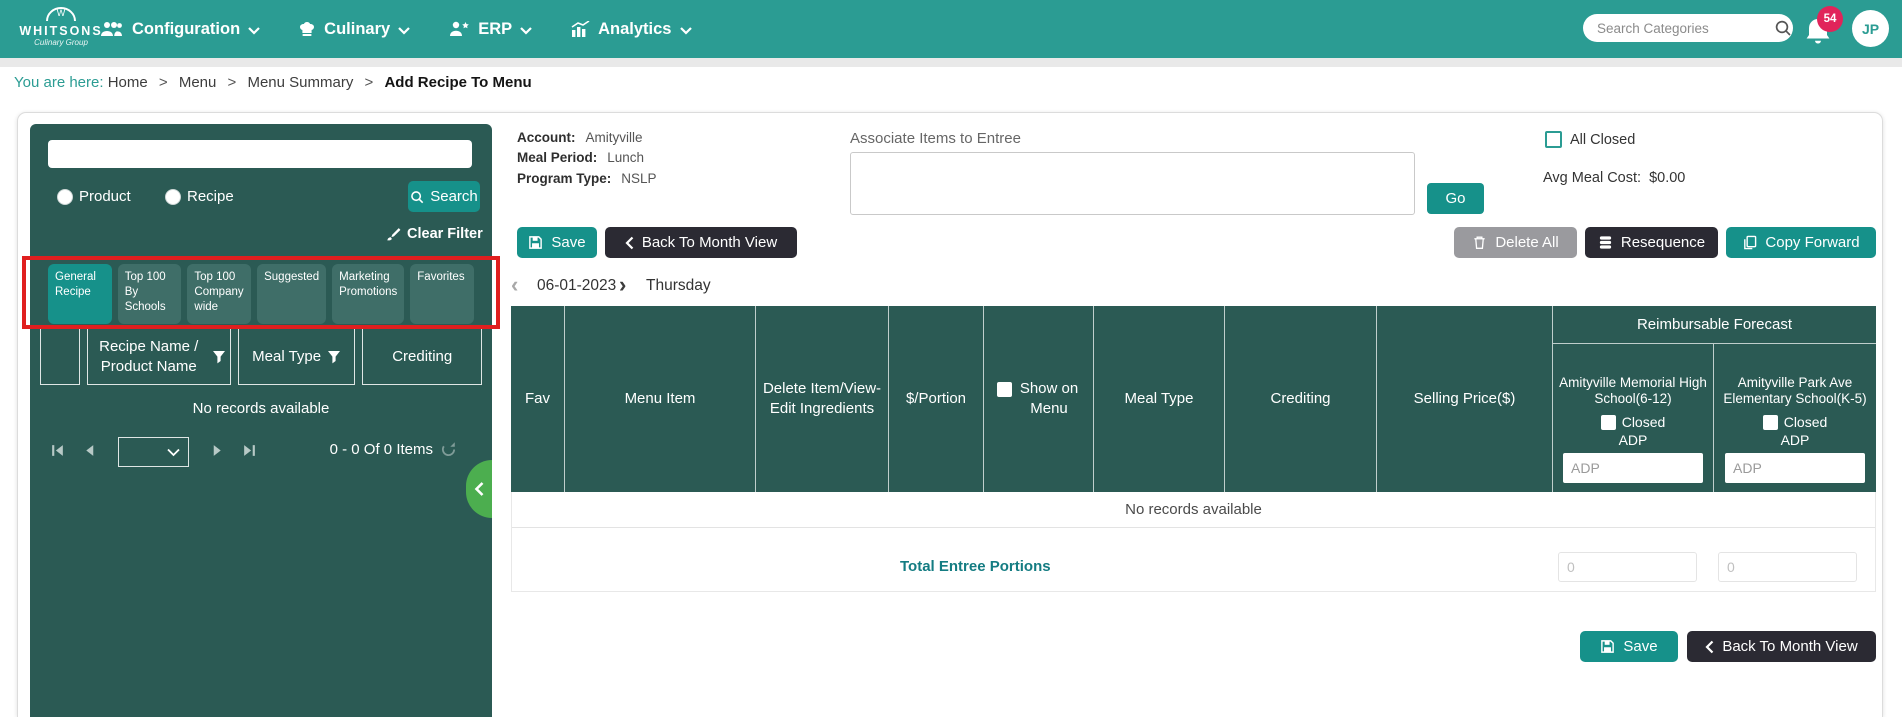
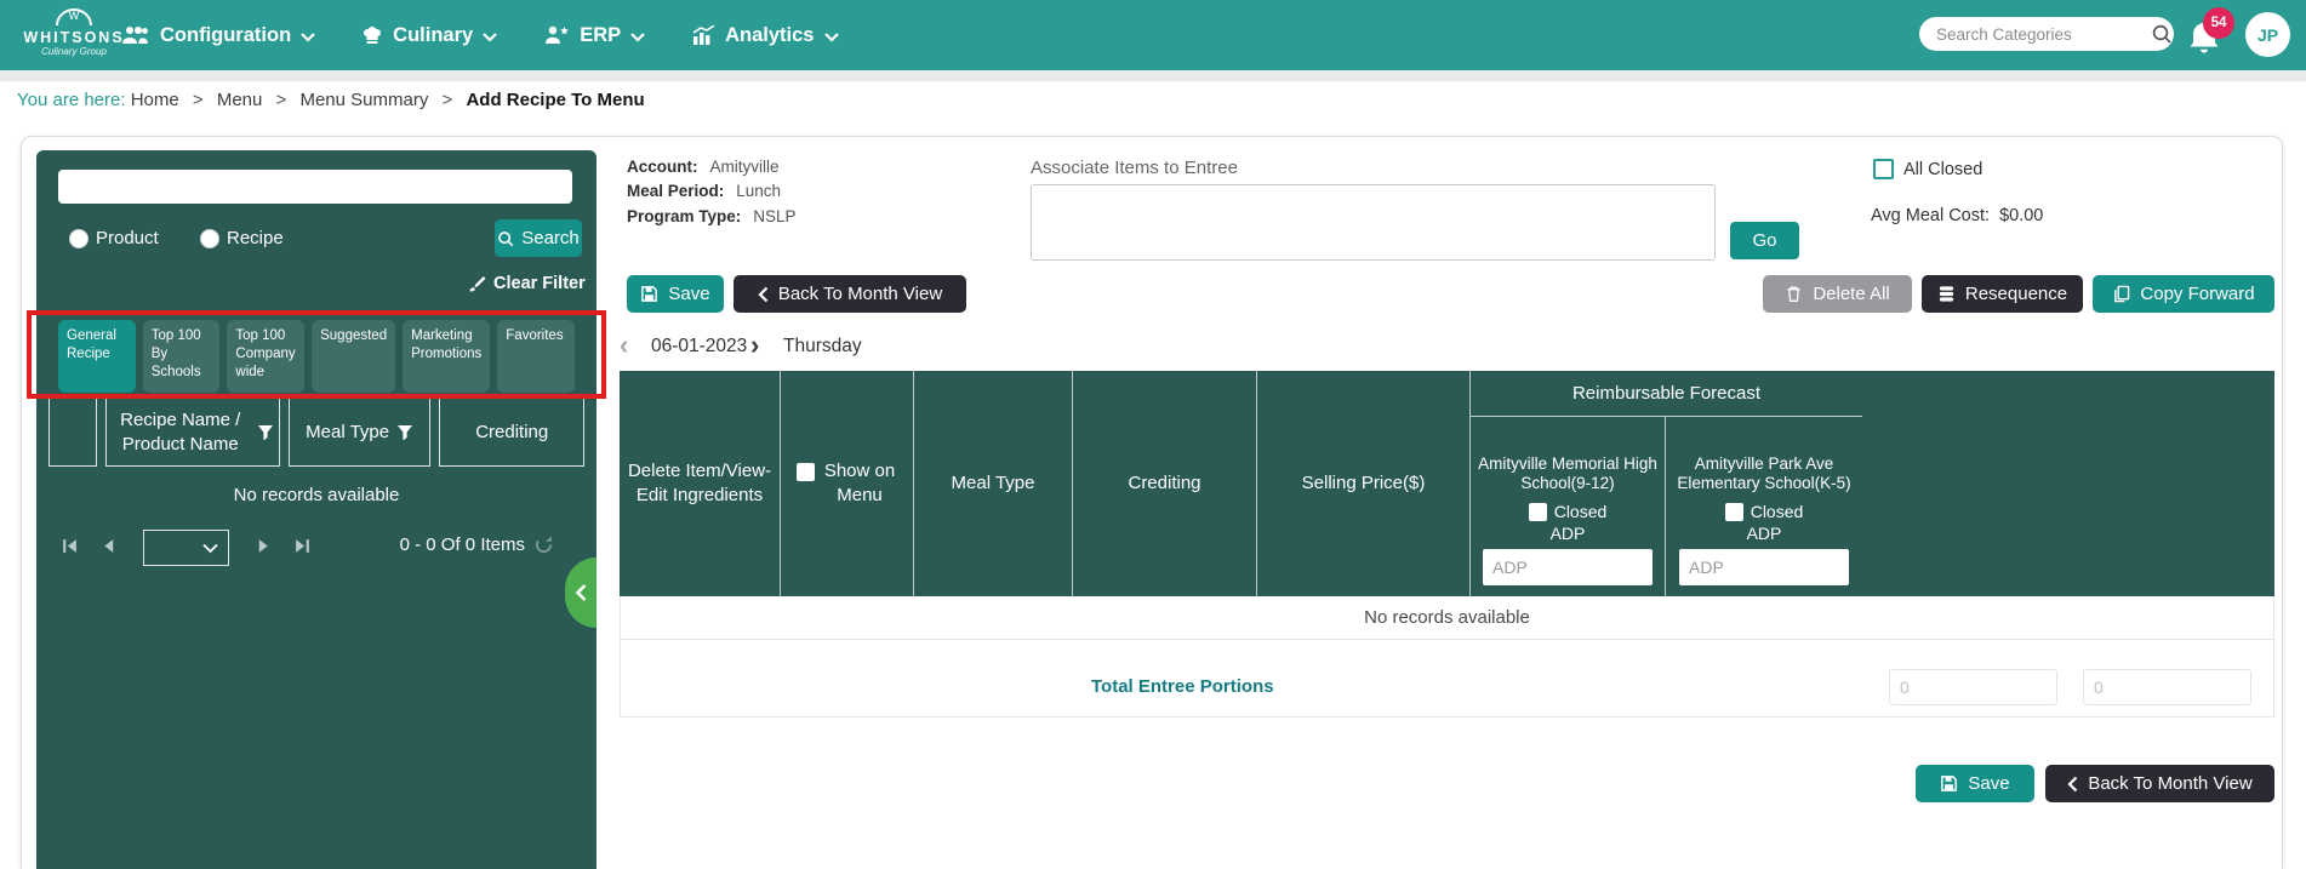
  W
  WHITSONS
  Culinary Group
  Configuration
  Culinary
  ERP
  Analytics
  Search Categories
  54
  JP
  You are here: Home > Menu > Menu Summary > Add Recipe To Menu
  Product
  Recipe
  Search
  Clear Filter
  General Recipe
  Top 100 By Schools
  Top 100 Company wide
  Suggested
  Marketing Promotions
  Favorites
  Recipe Name / Product Name
  Meal Type
  Crediting
  No records available
  0 - 0 Of 0 Items
  Account: Amityville
  Meal Period: Lunch
  Program Type: NSLP
  Associate Items to Entree
  Go
  All Closed
  Avg Meal Cost: $0.00
  Save
  Back To Month View
  Delete All
  Resequence
  Copy Forward
  ‹
  06-01-2023
  ›
  Thursday
- Fav
- Menu Item
  Delete Item/View-Edit Ingredients
- $/Portion
  Show on Menu
  Meal Type
  Crediting
  Selling Price($)
  Reimbursable Forecast
- Amityville Memorial High School(6-12)
+ Amityville Memorial High School(9-12)
  Closed
  ADP
  ADP
  Amityville Park Ave Elementary School(K-5)
  Closed
  ADP
  ADP
  No records available
  Total Entree Portions
  0
  0
  Save
  Back To Month View
